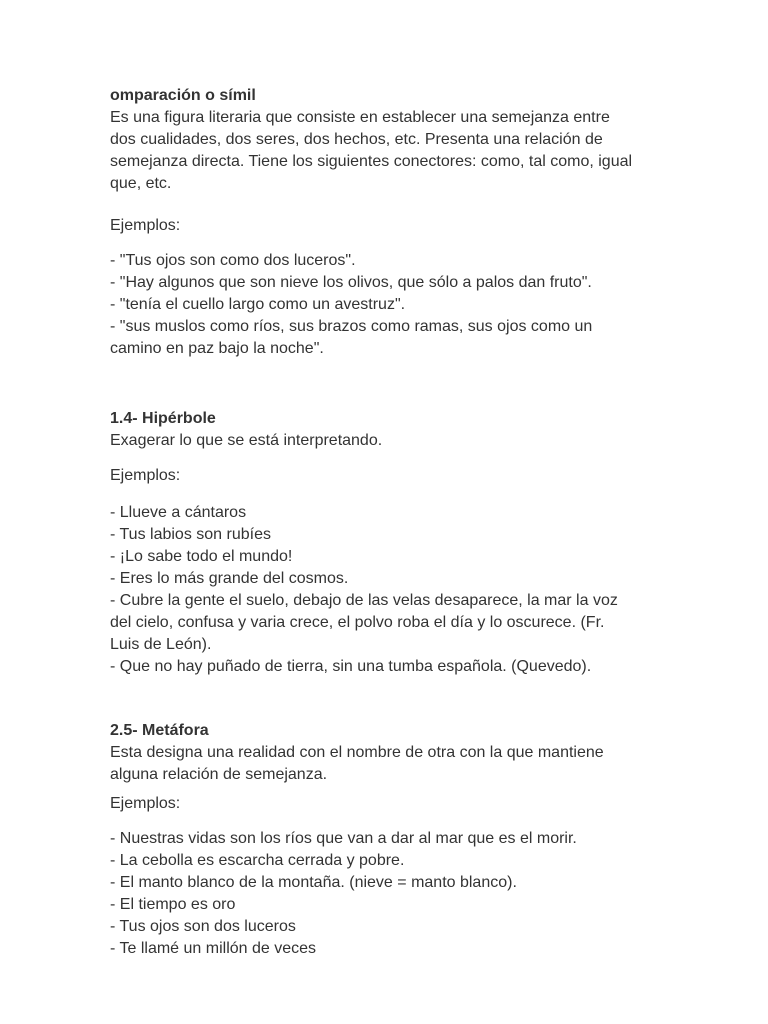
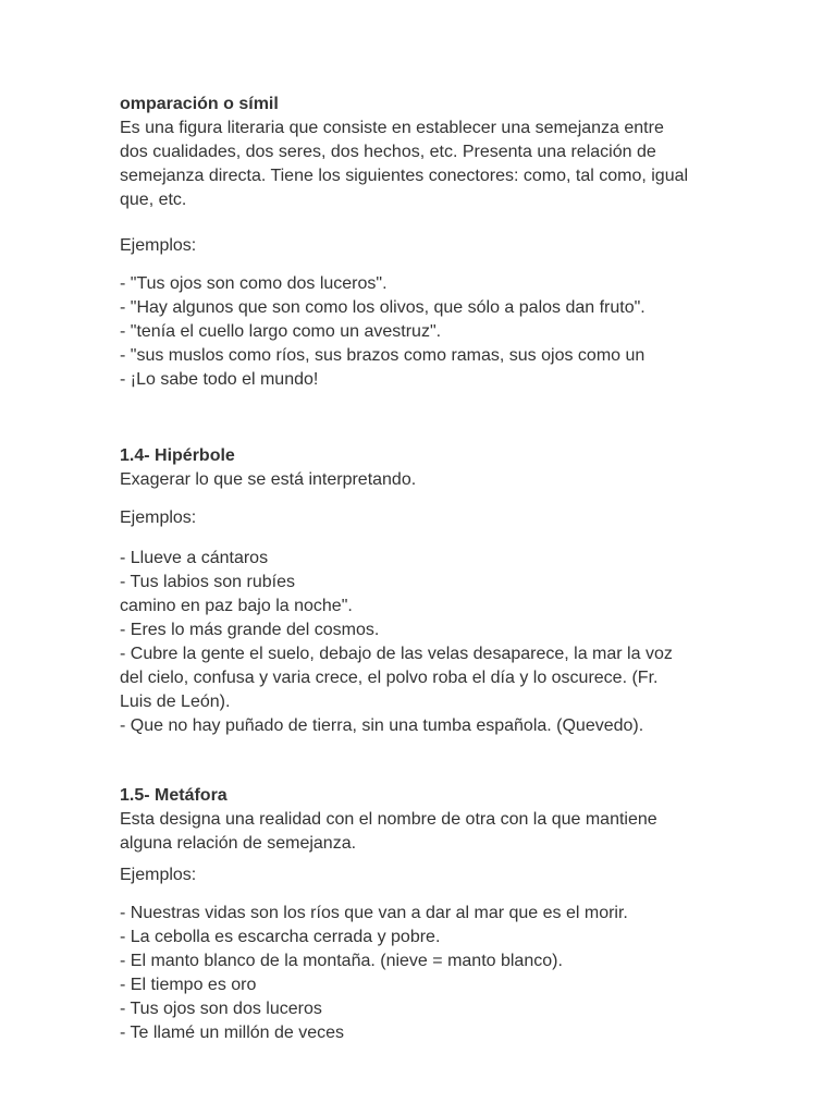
  omparación o símil
  Es una figura literaria que consiste en establecer una semejanza entre
  dos cualidades, dos seres, dos hechos, etc. Presenta una relación de
  semejanza directa. Tiene los siguientes conectores: como, tal como, igual
  que, etc.
  Ejemplos:
  - "Tus ojos son como dos luceros".
- - "Hay algunos que son nieve los olivos, que sólo a palos dan fruto".
+ - "Hay algunos que son como los olivos, que sólo a palos dan fruto".
  - "tenía el cuello largo como un avestruz".
  - "sus muslos como ríos, sus brazos como ramas, sus ojos como un
- camino en paz bajo la noche".
+ - ¡Lo sabe todo el mundo!
  1.4- Hipérbole
  Exagerar lo que se está interpretando.
  Ejemplos:
  - Llueve a cántaros
  - Tus labios son rubíes
- - ¡Lo sabe todo el mundo!
+ camino en paz bajo la noche".
  - Eres lo más grande del cosmos.
  - Cubre la gente el suelo, debajo de las velas desaparece, la mar la voz
  del cielo, confusa y varia crece, el polvo roba el día y lo oscurece. (Fr.
  Luis de León).
  - Que no hay puñado de tierra, sin una tumba española. (Quevedo).
- 2.5- Metáfora
+ 1.5- Metáfora
  Esta designa una realidad con el nombre de otra con la que mantiene
  alguna relación de semejanza.
  Ejemplos:
  - Nuestras vidas son los ríos que van a dar al mar que es el morir.
  - La cebolla es escarcha cerrada y pobre.
  - El manto blanco de la montaña. (nieve = manto blanco).
  - El tiempo es oro
  - Tus ojos son dos luceros
  - Te llamé un millón de veces
